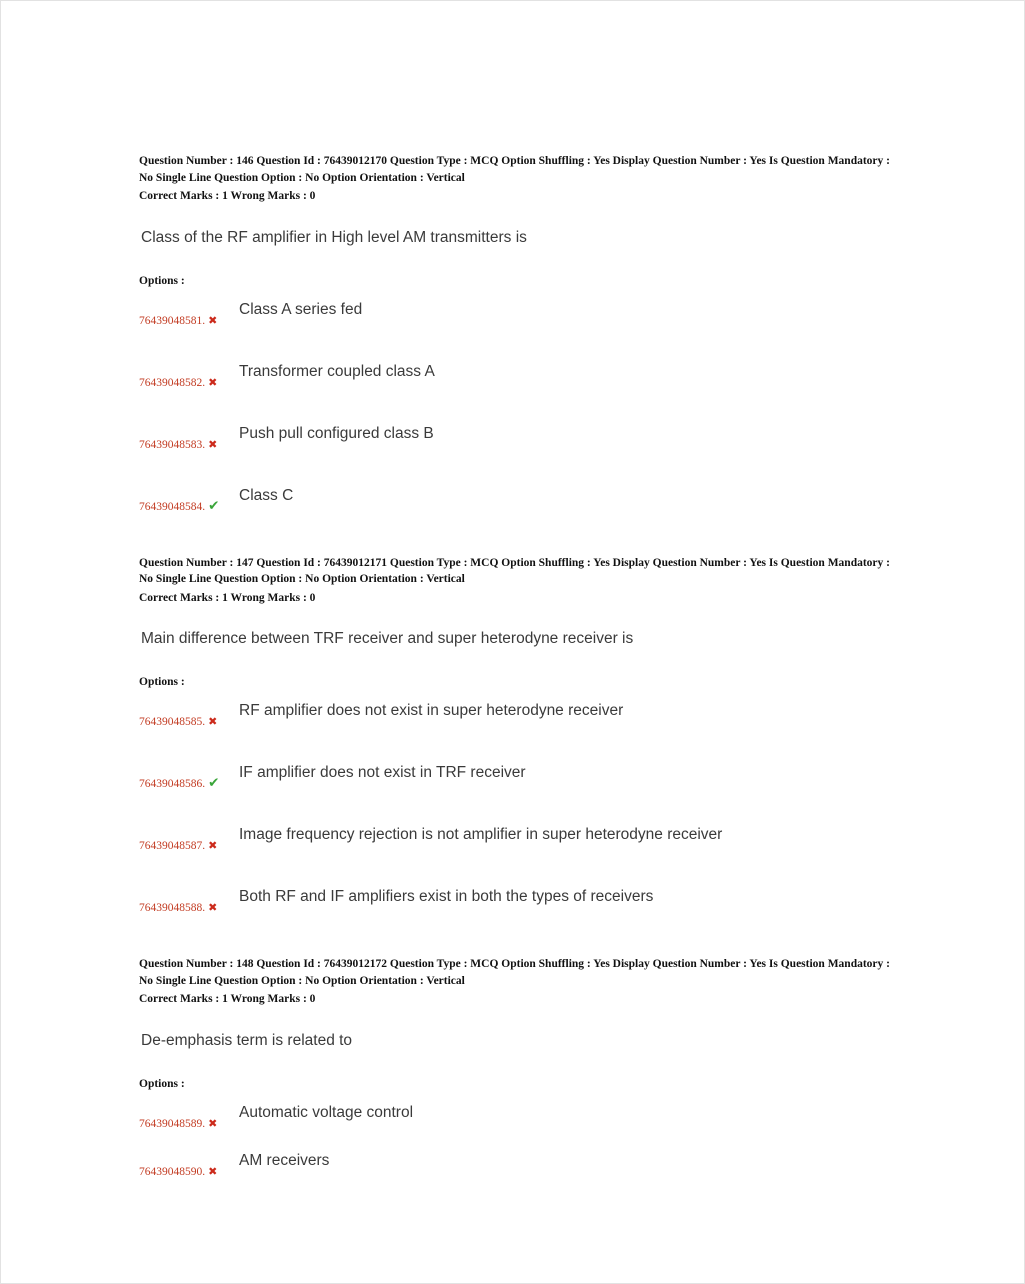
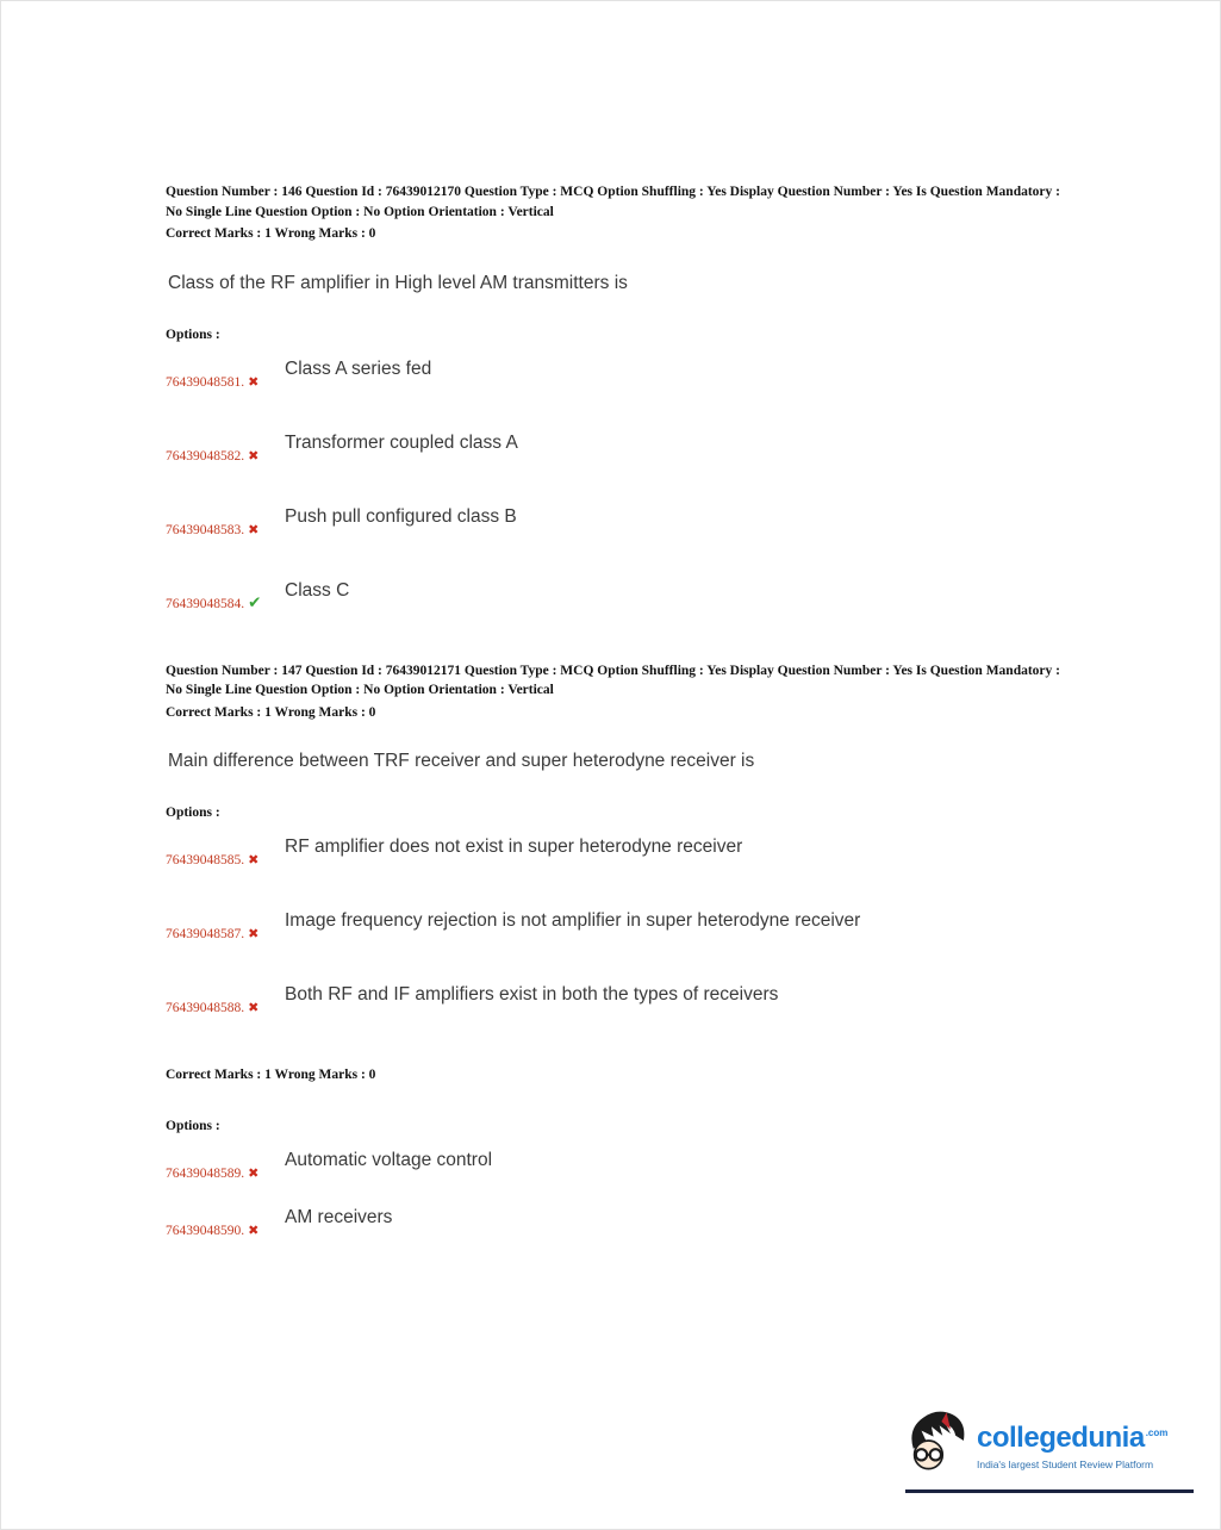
  Question Number : 146 Question Id : 76439012170 Question Type : MCQ Option Shuffling : Yes Display Question Number : Yes Is Question Mandatory : No Single Line Question Option : No Option Orientation : Vertical
  Correct Marks : 1 Wrong Marks : 0
  Class of the RF amplifier in High level AM transmitters is
  Options :
  76439048581. ✖
  Class A series fed
  76439048582. ✖
  Transformer coupled class A
  76439048583. ✖
  Push pull configured class B
  76439048584. ✔
  Class C
  Question Number : 147 Question Id : 76439012171 Question Type : MCQ Option Shuffling : Yes Display Question Number : Yes Is Question Mandatory : No Single Line Question Option : No Option Orientation : Vertical
  Correct Marks : 1 Wrong Marks : 0
  Main difference between TRF receiver and super heterodyne receiver is
  Options :
  76439048585. ✖
  RF amplifier does not exist in super heterodyne receiver
- 76439048586. ✔
- IF amplifier does not exist in TRF receiver
  76439048587. ✖
  Image frequency rejection is not amplifier in super heterodyne receiver
  76439048588. ✖
  Both RF and IF amplifiers exist in both the types of receivers
- Question Number : 148 Question Id : 76439012172 Question Type : MCQ Option Shuffling : Yes Display Question Number : Yes Is Question Mandatory : No Single Line Question Option : No Option Orientation : Vertical
  Correct Marks : 1 Wrong Marks : 0
- De-emphasis term is related to
  Options :
  76439048589. ✖
  Automatic voltage control
  76439048590. ✖
  AM receivers
+ collegedunia.com
+ India's largest Student Review Platform
